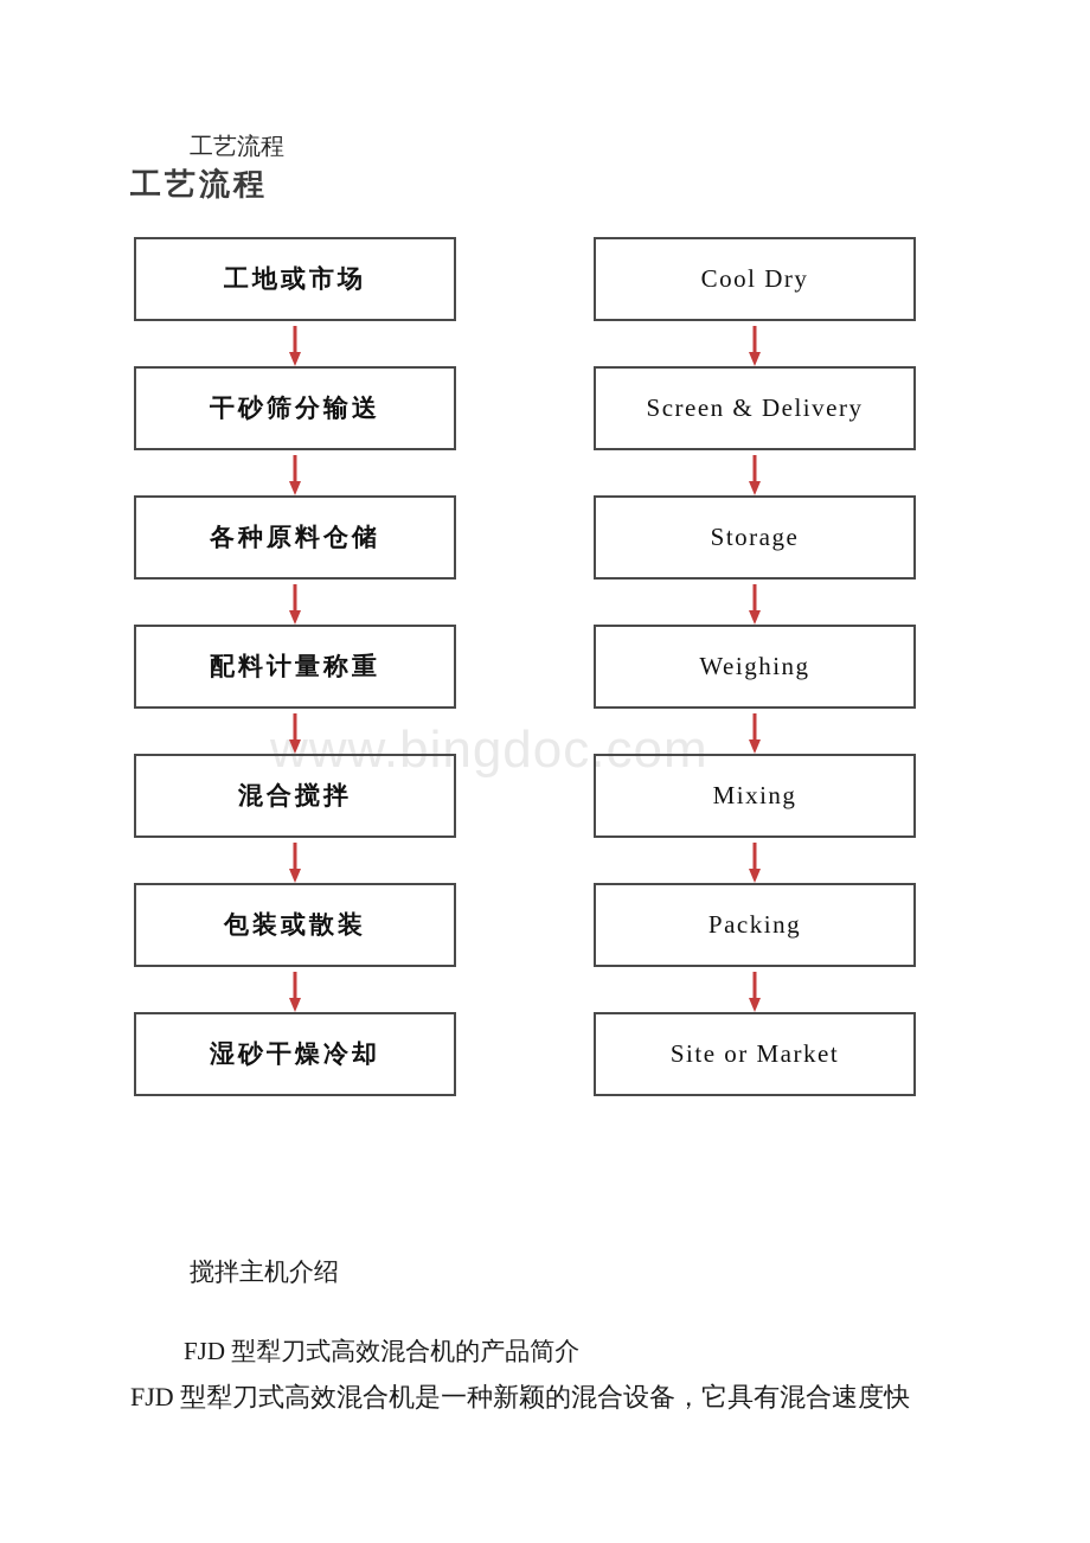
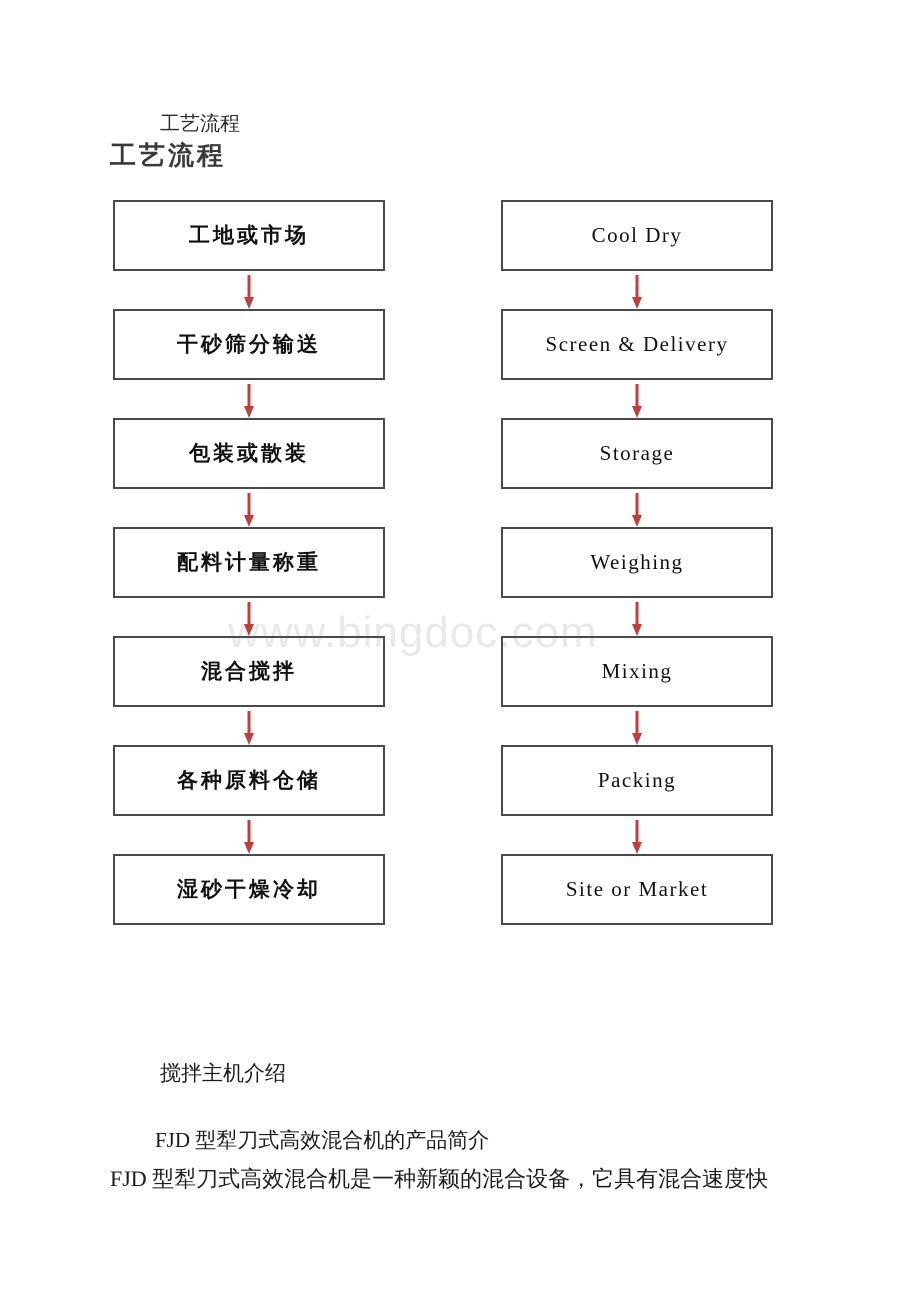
  www.bingdoc.com
  工艺流程
  工艺流程
  工地或市场
  干砂筛分输送
- 各种原料仓储
+ 包装或散装
  配料计量称重
  混合搅拌
- 包装或散装
+ 各种原料仓储
  湿砂干燥冷却
  Cool Dry
  Screen & Delivery
  Storage
  Weighing
  Mixing
  Packing
  Site or Market
  搅拌主机介绍
  FJD 型犁刀式高效混合机的产品简介
  FJD 型犁刀式高效混合机是一种新颖的混合设备，它具有混合速度快
